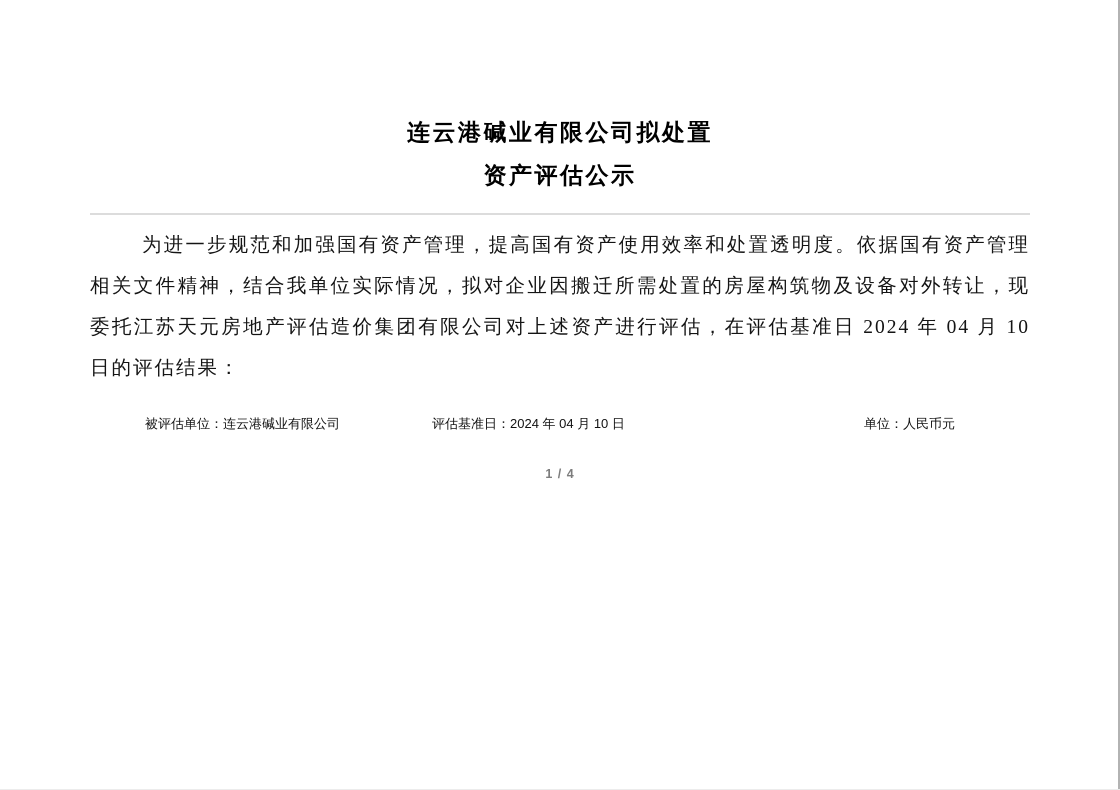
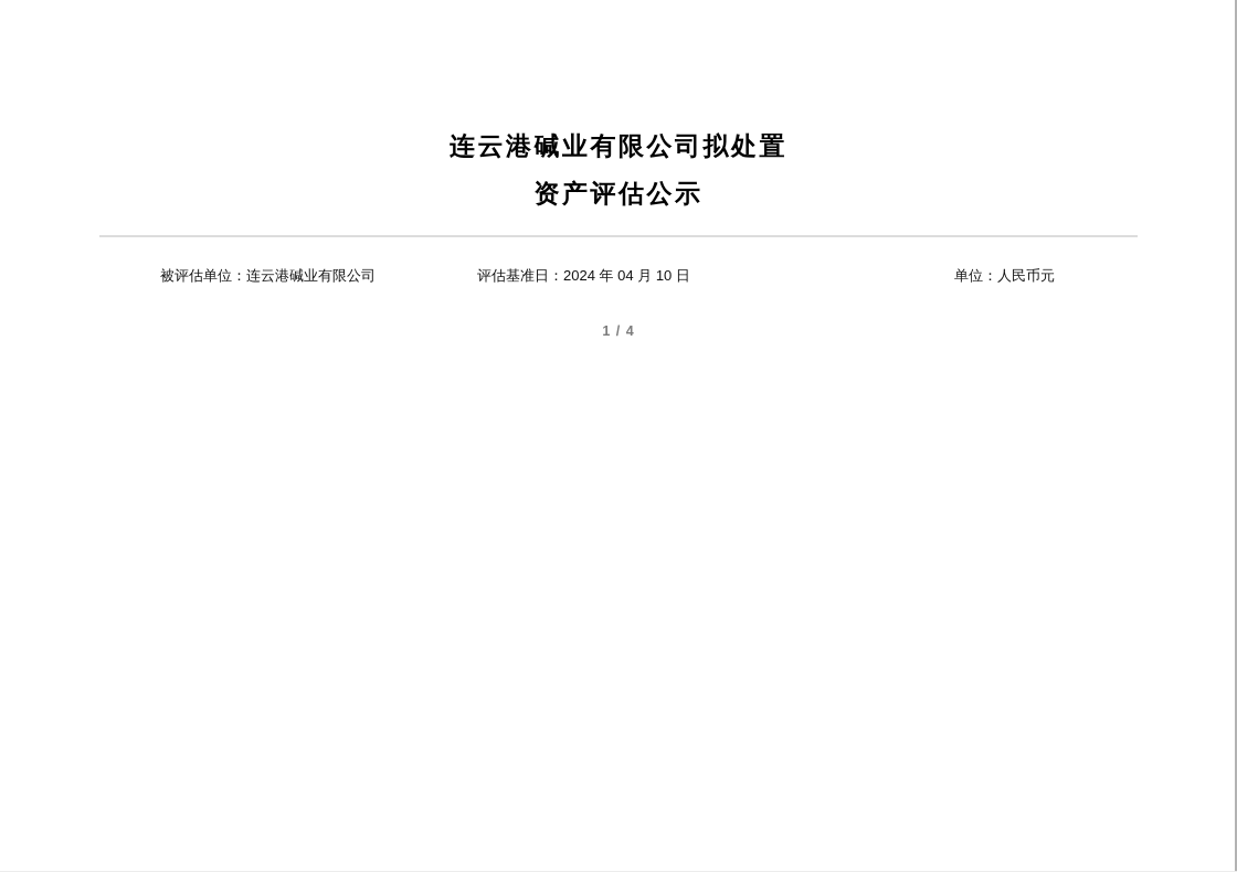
  连云港碱业有限公司拟处置
  资产评估公示
- 为进一步规范和加强国有资产管理，提高国有资产使用效率和处置透明度。依据国有资产管理相关文件精神，结合我单位实际情况，拟对企业因搬迁所需处置的房屋构筑物及设备对外转让，现委托江苏天元房地产评估造价集团有限公司对上述资产进行评估，在评估基准日 2024 年 04 月 10 日的评估结果：
  被评估单位：连云港碱业有限公司
  评估基准日：2024 年 04 月 10 日
  单位：人民币元
  1 / 4
